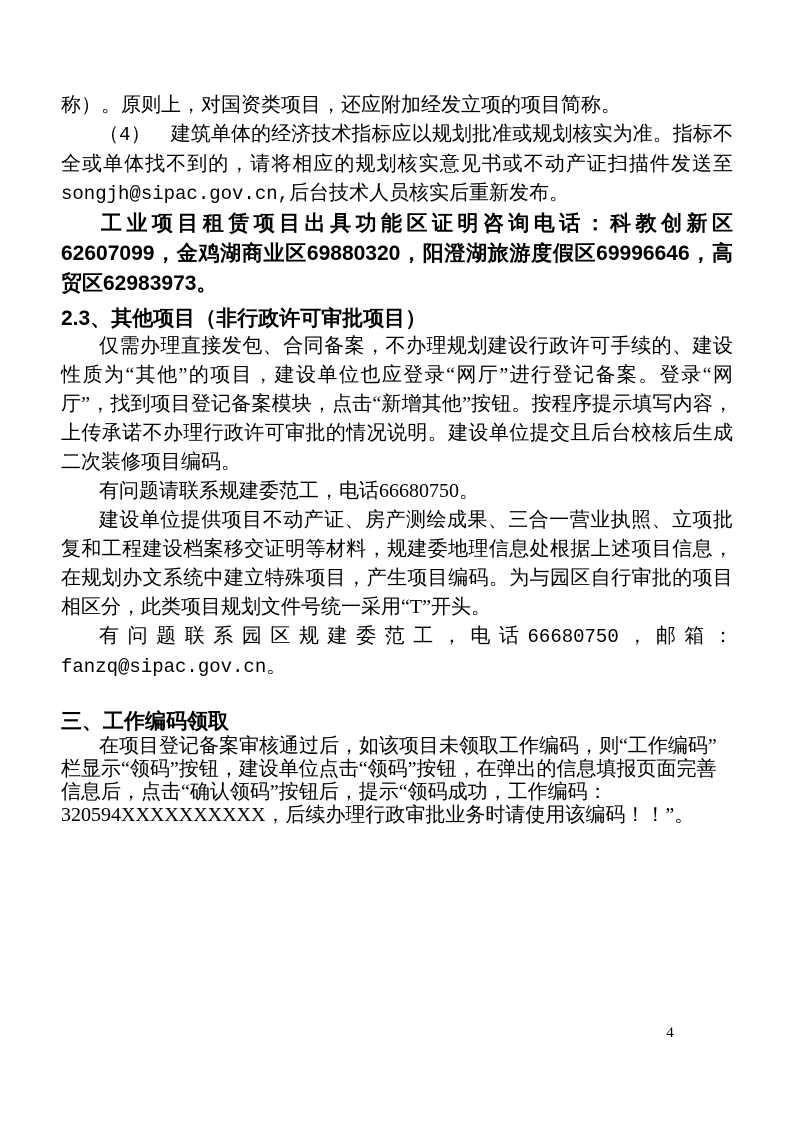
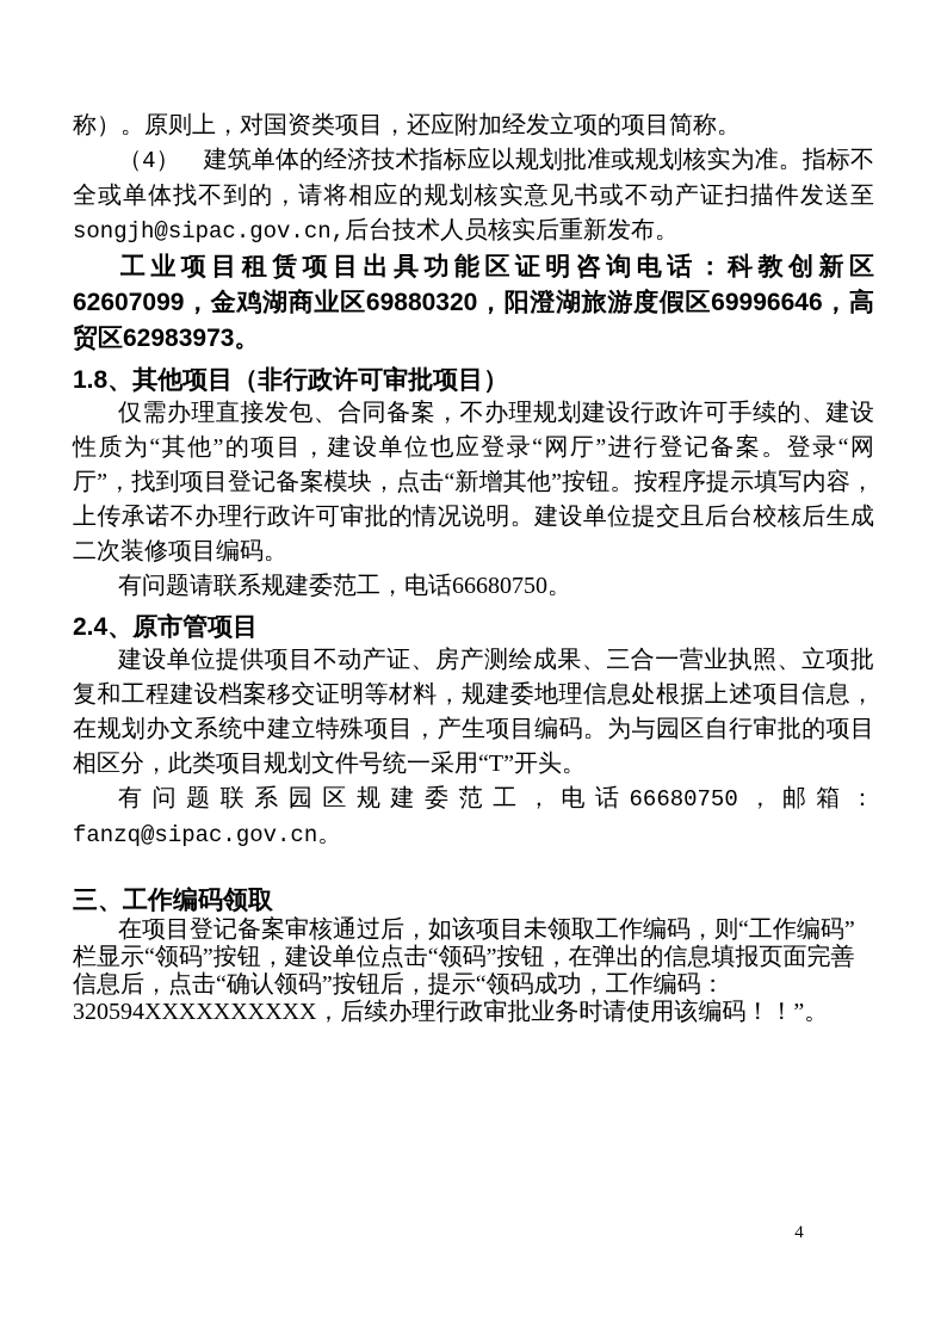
  称）。原则上，对国资类项目，还应附加经发立项的项目简称。
  （4） 建筑单体的经济技术指标应以规划批准或规划核实为准。指标不全或单体找不到的，请将相应的规划核实意见书或不动产证扫描件发送至songjh@sipac.gov.cn,后台技术人员核实后重新发布。
  工业项目租赁项目出具功能区证明咨询电话：科教创新区62607099，金鸡湖商业区69880320，阳澄湖旅游度假区69996646，高贸区62983973。
- 2.3、其他项目（非行政许可审批项目）
+ 1.8、其他项目（非行政许可审批项目）
  仅需办理直接发包、合同备案，不办理规划建设行政许可手续的、建设性质为“其他”的项目，建设单位也应登录“网厅”进行登记备案。登录“网厅”，找到项目登记备案模块，点击“新增其他”按钮。按程序提示填写内容，上传承诺不办理行政许可审批的情况说明。建设单位提交且后台校核后生成二次装修项目编码。
  有问题请联系规建委范工，电话66680750。
+ 2.4、原市管项目
  建设单位提供项目不动产证、房产测绘成果、三合一营业执照、立项批复和工程建设档案移交证明等材料，规建委地理信息处根据上述项目信息，在规划办文系统中建立特殊项目，产生项目编码。为与园区自行审批的项目相区分，此类项目规划文件号统一采用“T”开头。
  有问题联系园区规建委范工，电话66680750，邮箱：fanzq@sipac.gov.cn。
  三、工作编码领取
  在项目登记备案审核通过后，如该项目未领取工作编码，则“工作编码”栏显示“领码”按钮，建设单位点击“领码”按钮，在弹出的信息填报页面完善信息后，点击“确认领码”按钮后，提示“领码成功，工作编码：320594XXXXXXXXXX，后续办理行政审批业务时请使用该编码！！”。
  4
